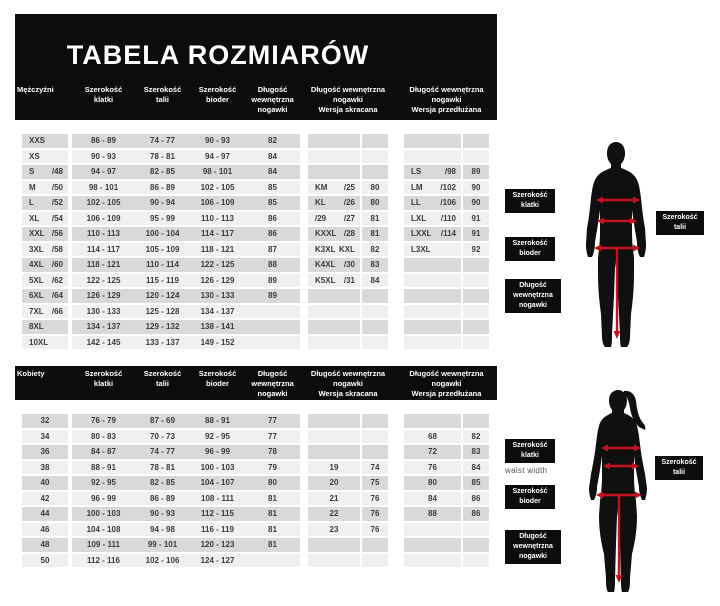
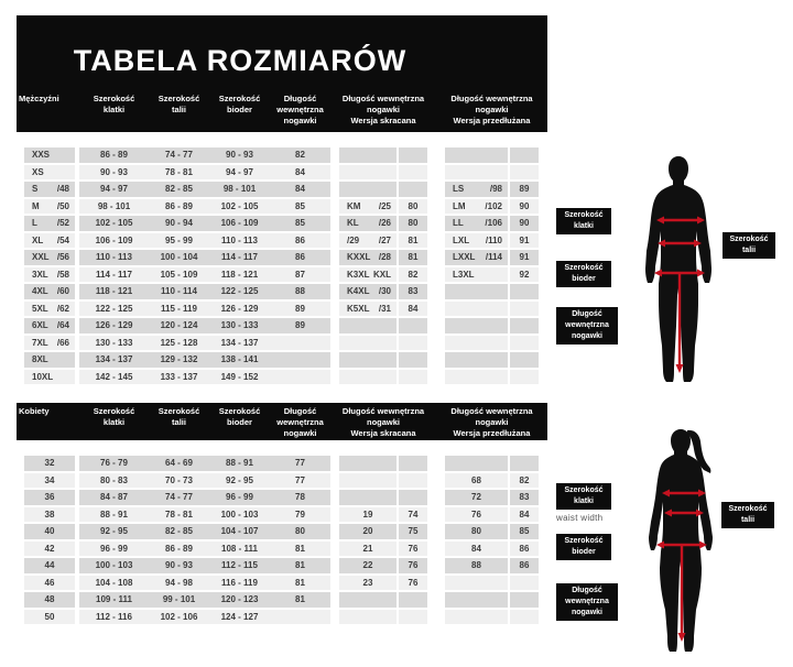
  TABELA ROZMIARÓW
  Mężczyźni
  Szerokość
  klatki
  Szerokość
  talii
  Szerokość
  bioder
  Długość
  wewnętrzna
  nogawki
  Długość wewnętrzna
  nogawki
  Wersja skracana
  Długość wewnętrzna
  nogawki
  Wersja przedłużana
  XXS
  86 - 89
  74 - 77
  90 - 93
  82
  XS
  90 - 93
  78 - 81
  94 - 97
  84
  S
  /48
  94 - 97
  82 - 85
  98 - 101
  84
  LS
  /98
  89
  M
  /50
  98 - 101
  86 - 89
  102 - 105
  85
  KM
  /25
  80
  LM
  /102
  90
  L
  /52
  102 - 105
  90 - 94
  106 - 109
  85
  KL
  /26
  80
  LL
  /106
  90
  XL
  /54
  106 - 109
  95 - 99
  110 - 113
  86
  /29
  /27
  81
  LXL
  /110
  91
  XXL
  /56
  110 - 113
  100 - 104
  114 - 117
  86
  KXXL
  /28
  81
  LXXL
  /114
  91
  3XL
  /58
  114 - 117
  105 - 109
  118 - 121
  87
  K3XL
  KXL
  82
  L3XL
  92
  4XL
  /60
  118 - 121
  110 - 114
  122 - 125
  88
  K4XL
  /30
  83
  5XL
  /62
  122 - 125
  115 - 119
  126 - 129
  89
  K5XL
  /31
  84
  6XL
  /64
  126 - 129
  120 - 124
  130 - 133
  89
  7XL
  /66
  130 - 133
  125 - 128
  134 - 137
  8XL
  134 - 137
  129 - 132
  138 - 141
  10XL
  142 - 145
  133 - 137
  149 - 152
  Kobiety
  Szerokość
  klatki
  Szerokość
  talii
  Szerokość
  bioder
  Długość
  wewnętrzna
  nogawki
  Długość wewnętrzna
  nogawki
  Wersja skracana
  Długość wewnętrzna
  nogawki
  Wersja przedłużana
  32
  76 - 79
- 87 - 69
+ 64 - 69
  88 - 91
  77
  34
  80 - 83
  70 - 73
  92 - 95
  77
  68
  82
  36
  84 - 87
  74 - 77
  96 - 99
  78
  72
  83
  38
  88 - 91
  78 - 81
  100 - 103
  79
  19
  74
  76
  84
  40
  92 - 95
  82 - 85
  104 - 107
  80
  20
  75
  80
  85
  42
  96 - 99
  86 - 89
  108 - 111
  81
  21
  76
  84
  86
  44
  100 - 103
  90 - 93
  112 - 115
  81
  22
  76
  88
  86
  46
  104 - 108
  94 - 98
  116 - 119
  81
  23
  76
  48
  109 - 111
  99 - 101
  120 - 123
  81
  50
  112 - 116
  102 - 106
  124 - 127
  waist width
